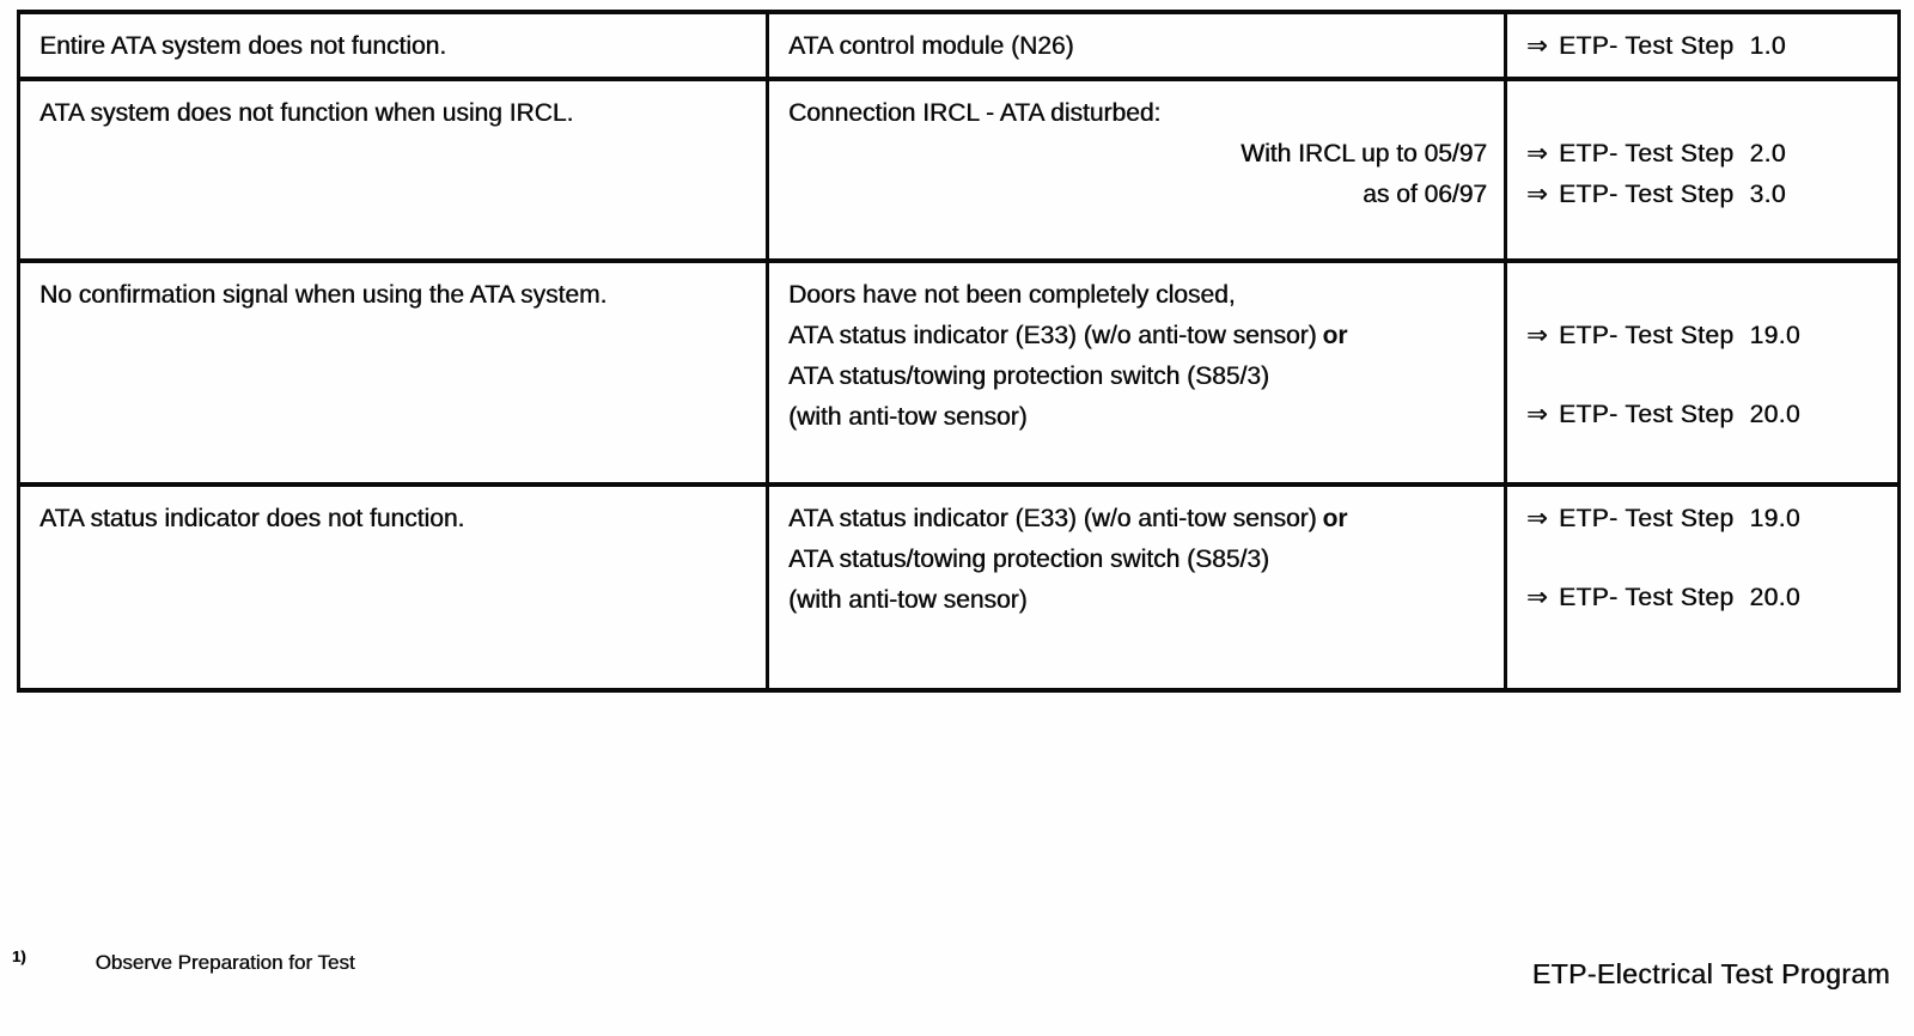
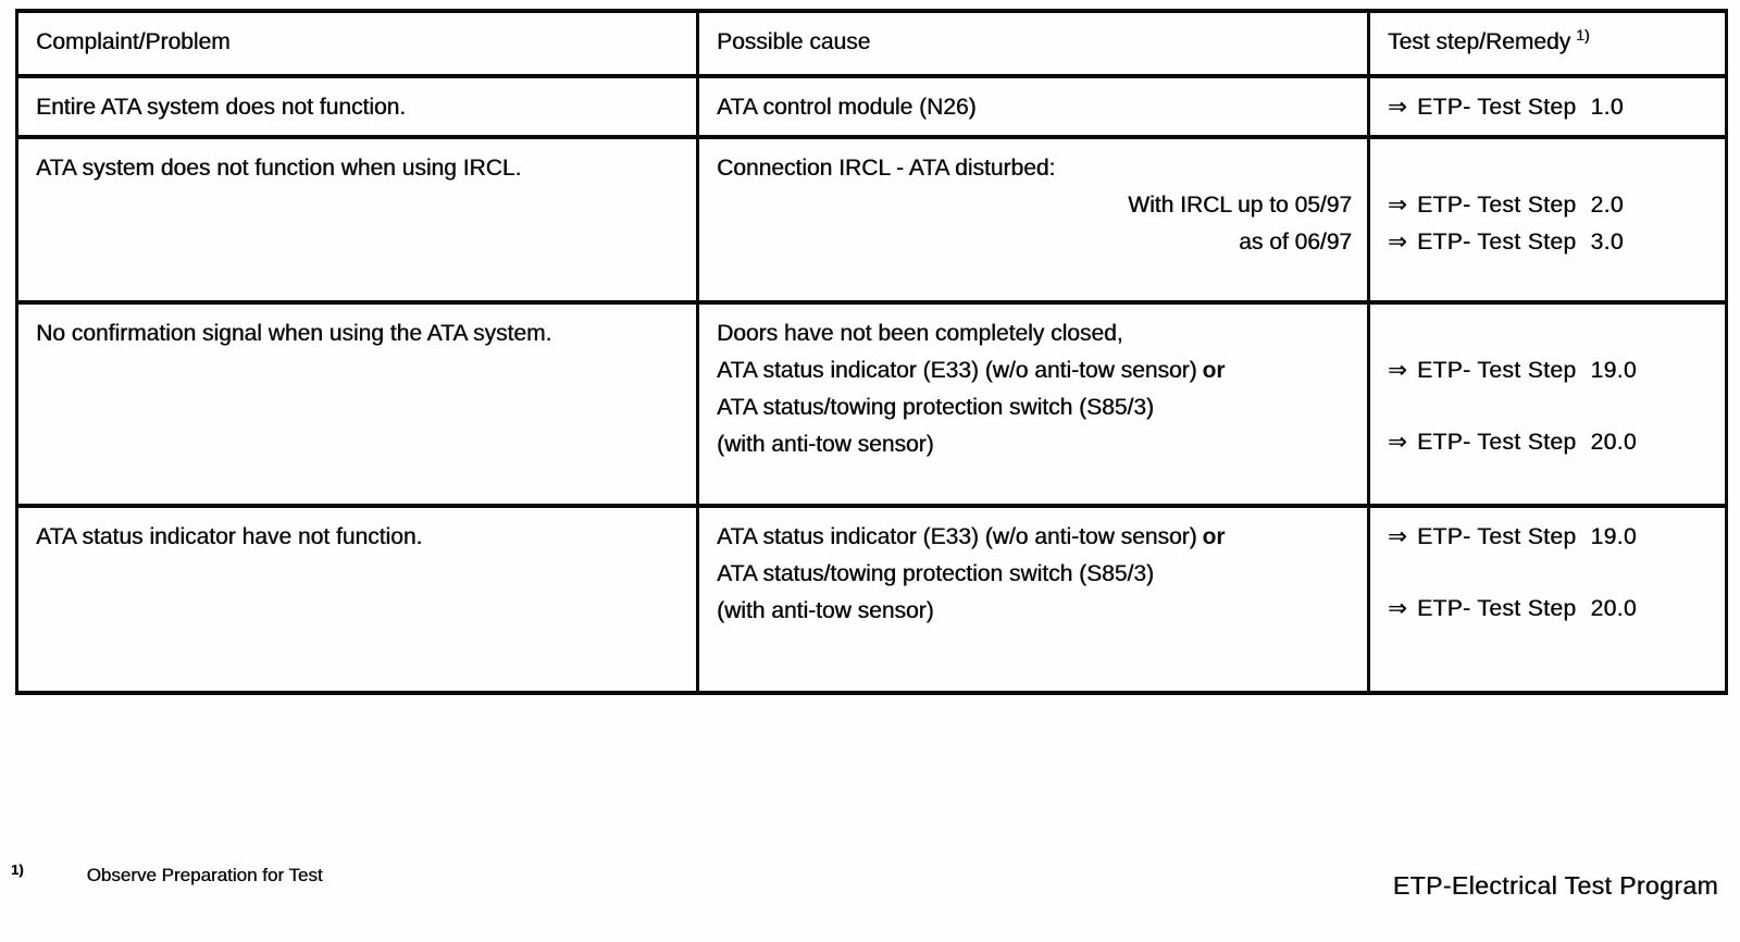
+ Complaint/Problem	Possible cause	Test step/Remedy 1)
  Entire ATA system does not function.	ATA control module (N26)	⇒ ETP- Test Step 1.0
  ATA system does not function when using IRCL.	Connection IRCL - ATA disturbed: With IRCL up to 05/97 as of 06/97	⇒ ETP- Test Step 2.0 ⇒ ETP- Test Step 3.0
  No confirmation signal when using the ATA system.	Doors have not been completely closed, ATA status indicator (E33) (w/o anti-tow sensor) or ATA status/towing protection switch (S85/3) (with anti-tow sensor)	⇒ ETP- Test Step 19.0 ⇒ ETP- Test Step 20.0
- ATA status indicator does not function.	ATA status indicator (E33) (w/o anti-tow sensor) or ATA status/towing protection switch (S85/3) (with anti-tow sensor)	⇒ ETP- Test Step 19.0 ⇒ ETP- Test Step 20.0
+ ATA status indicator have not function.	ATA status indicator (E33) (w/o anti-tow sensor) or ATA status/towing protection switch (S85/3) (with anti-tow sensor)	⇒ ETP- Test Step 19.0 ⇒ ETP- Test Step 20.0
  1) Observe Preparation for Test
  ETP-Electrical Test Program
